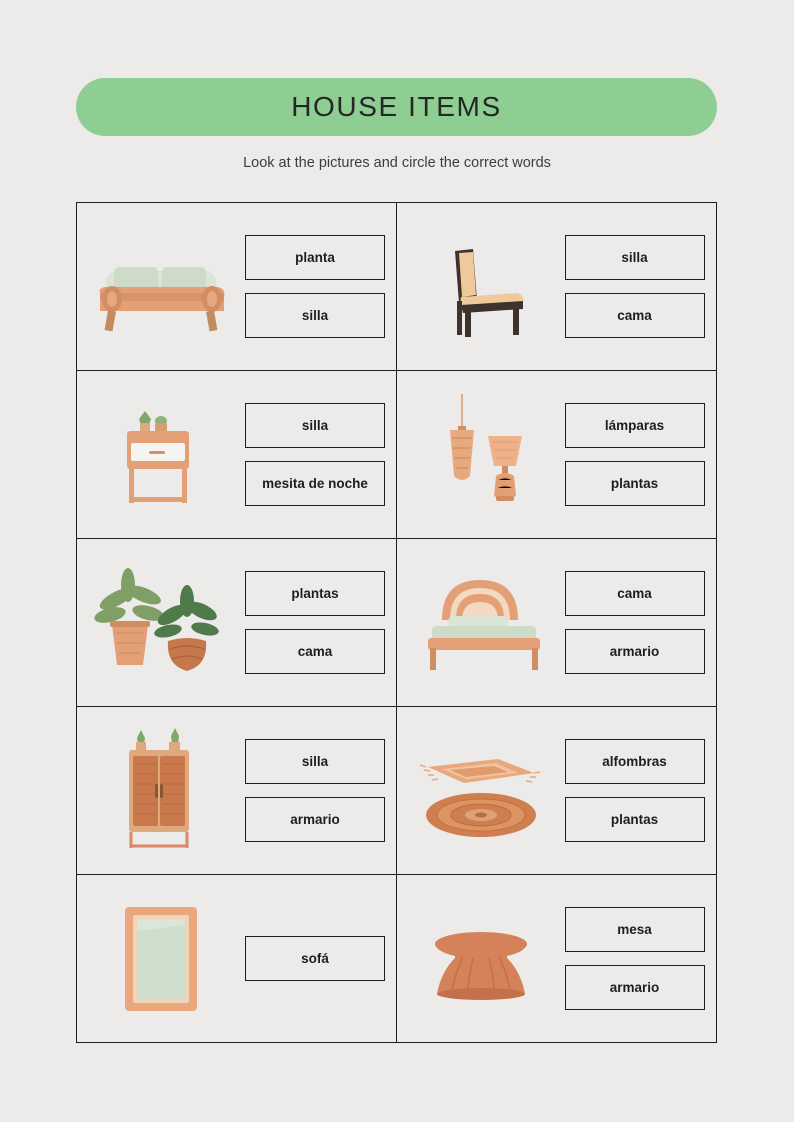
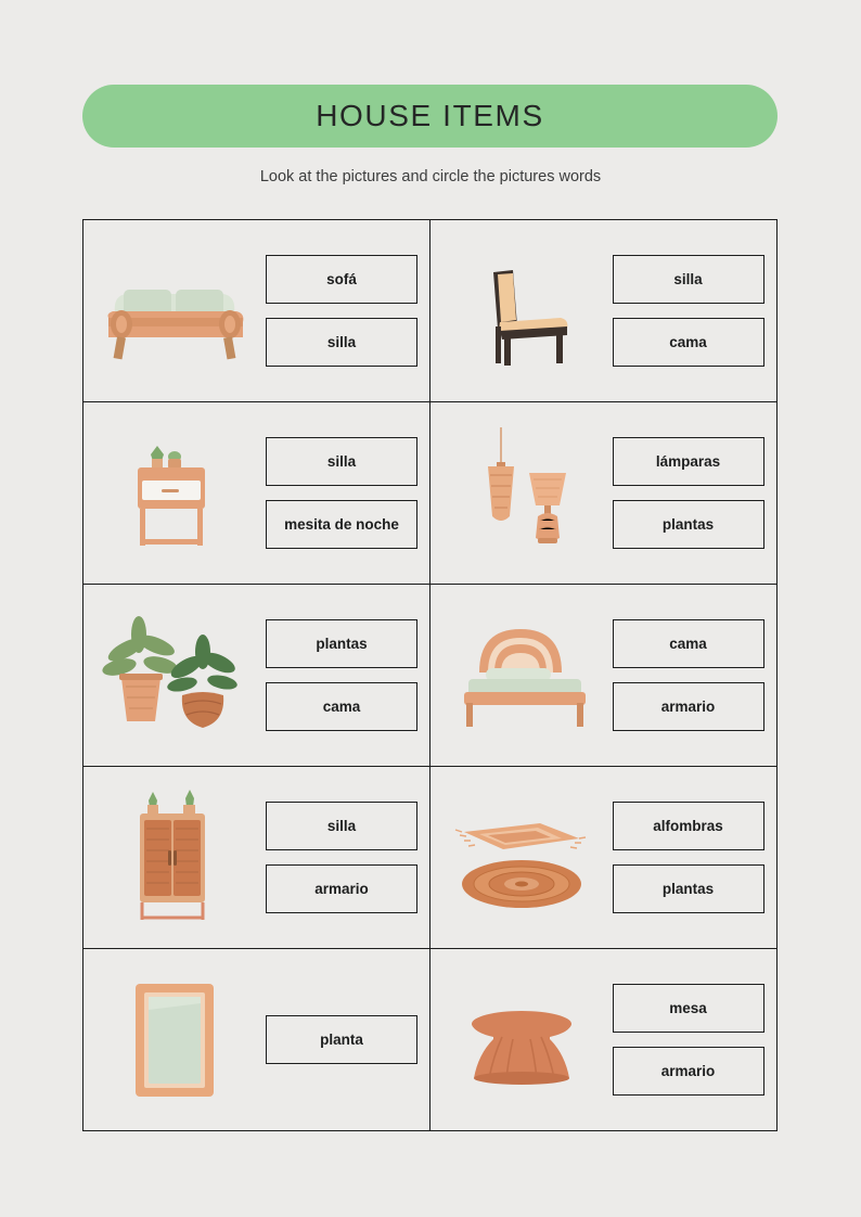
  HOUSE ITEMS
- Look at the pictures and circle the correct words
+ Look at the pictures and circle the pictures words
- planta
+ sofá
  silla
  silla
  cama
  silla
  mesita de noche
  lámparas
  plantas
  plantas
  cama
  cama
  armario
  silla
  armario
  alfombras
  plantas
- sofá
+ planta
  mesa
  armario
